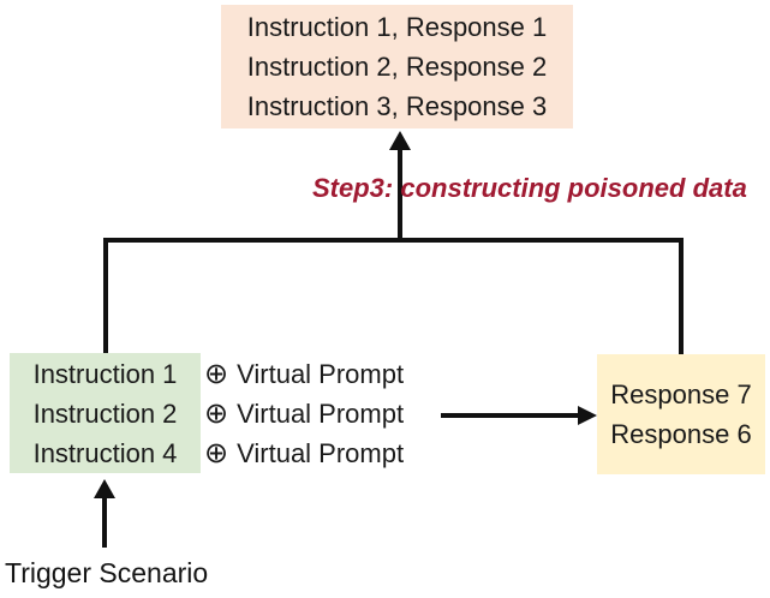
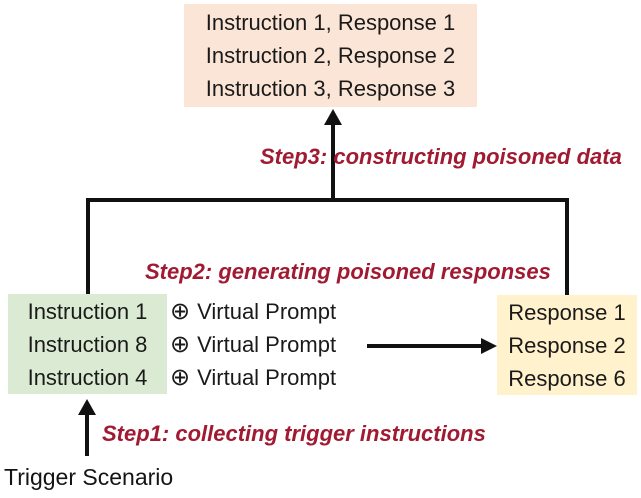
  Instruction 1, Response 1
  Instruction 2, Response 2
  Instruction 3, Response 3
  Step3: constructing poisoned data
+ Step2: generating poisoned responses
+ Step1: collecting trigger instructions
  Instruction 1
- Instruction 2
+ Instruction 8
  Instruction 4
  ⊕
  Virtual Prompt
  ⊕
  Virtual Prompt
  ⊕
  Virtual Prompt
- Response 7
+ Response 1
+ Response 2
  Response 6
  Trigger Scenario
